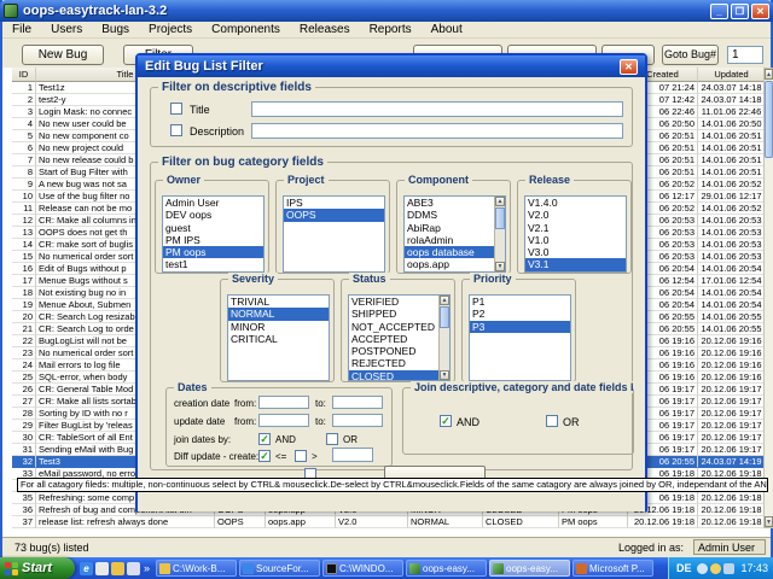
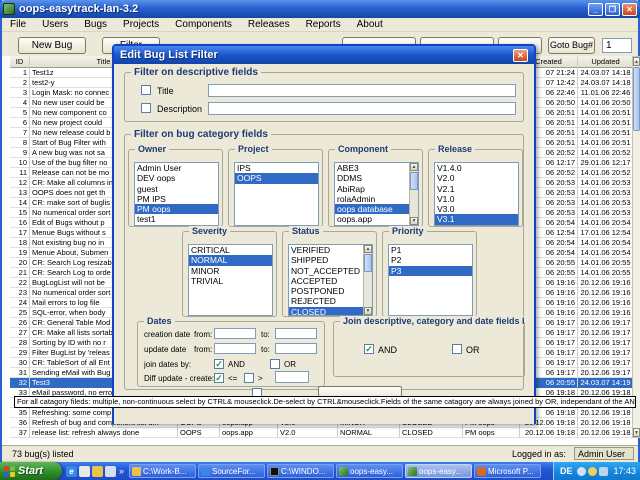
  oops-easytrack-lan-3.2
  _
  ❐
  ✕
  File
  Users
  Bugs
  Projects
  Components
  Releases
  Reports
  About
  New Bug
  Goto Bug#
  1
  ID
  Title
  Created
  Updated
  1
  Test1z
  07 21:24
  24.03.07 14:18
  2
  test2-y
  07 12:42
  24.03.07 14:18
  3
  Login Mask: no connec
  06 22:46
  11.01.06 22:46
  4
  No new user could be
  06 20:50
  14.01.06 20:50
  5
  No new component co
  06 20:51
  14.01.06 20:51
  6
  No new project could
  06 20:51
  14.01.06 20:51
  7
  No new release could b
  06 20:51
  14.01.06 20:51
  8
  Start of Bug Filter with
  06 20:51
  14.01.06 20:51
  9
  A new bug was not sa
  06 20:52
  14.01.06 20:52
  10
  Use of the bug filter no
  06 12:17
  29.01.06 12:17
  11
  Release can not be mo
  06 20:52
  14.01.06 20:52
  12
  CR: Make all columns in
  06 20:53
  14.01.06 20:53
  13
  OOPS does not get th
  06 20:53
  14.01.06 20:53
  14
  CR: make sort of buglis
  06 20:53
  14.01.06 20:53
  15
  No numerical order sort
  06 20:53
  14.01.06 20:53
  16
  Edit of Bugs without p
  06 20:54
  14.01.06 20:54
  17
  Menue Bugs without s
  06 12:54
  17.01.06 12:54
  18
  Not existing bug no in
  06 20:54
  14.01.06 20:54
  19
  Menue About, Submen
  06 20:54
  14.01.06 20:54
  20
  CR: Search Log resizab
  06 20:55
  14.01.06 20:55
  21
  CR: Search Log to orde
  06 20:55
  14.01.06 20:55
  22
  BugLogList will not be
  06 19:16
  20.12.06 19:16
  23
  No numerical order sort
  06 19:16
  20.12.06 19:16
  24
  Mail errors to log file
  06 19:16
  20.12.06 19:16
  25
  SQL-error, when body
  06 19:16
  20.12.06 19:16
  26
  CR: General Table Mod
  06 19:17
  20.12.06 19:17
  27
  CR: Make all lists sortab
  06 19:17
  20.12.06 19:17
  28
  Sorting by ID with no r
  06 19:17
  20.12.06 19:17
  29
  Filter BugList by 'releas
  06 19:17
  20.12.06 19:17
  30
  CR: TableSort of all Ent
  06 19:17
  20.12.06 19:17
  31
  Sending eMail with Bug
  06 19:17
  20.12.06 19:17
  32
  Test3
  06 20:55
  24.03.07 14:19
  33
  eMail password, no erro
  06 19:18
  20.12.06 19:18
  35
  Refreshing: some comp
  06 19:18
  20.12.06 19:18
  36
  12.06 19:18
  20.12.06 19:18
  37
  release list: refresh always done
  OOPS
  oops.app
  V2.0
  NORMAL
  CLOSED
  PM oops
  20.12.06 19:18
  20.12.06 19:18
  73 bug(s) listed
  Logged in as:
  Admin User
  Edit Bug List Filter
  ✕
  Filter on descriptive fields
  Title
  Description
  Filter on bug category fields
  Owner
  Admin User
  DEV oops
  guest
  PM IPS
  PM oops
  test1
  Project
  IPS
  OOPS
  Component
  ABE3
  DDMS
  AbiRap
  rolaAdmin
  oops database
  oops.app
  Release
  V1.4.0
  V2.0
  V2.1
  V1.0
  V3.0
  V3.1
  Severity
- TRIVIAL
+ CRITICAL
  NORMAL
  MINOR
- CRITICAL
+ TRIVIAL
  Status
  VERIFIED
  SHIPPED
  NOT_ACCEPTED
  ACCEPTED
  POSTPONED
  REJECTED
  CLOSED
  Priority
  P1
  P2
  P3
  Dates
  creation date
  from:
  to:
  update date
  from:
  to:
  join dates by:
  ✓
  AND
  OR
  Diff update - create:
  ✓
  <=
  >
  Join descriptive, category and date fields
  ✓
  AND
  OR
  For all catagory fileds: multiple, non-continuous select by CTRL& mouseclick.De-select by CTRL&mouseclick.Fields of the same catagory are always joined by OR, independant of the AN
  Start
  e
  »
  C:\Work-B...
  SourceFor...
  C:\WINDO...
  oops-easy...
  oops-easy...
  Microsoft P...
  DE
  17:43
